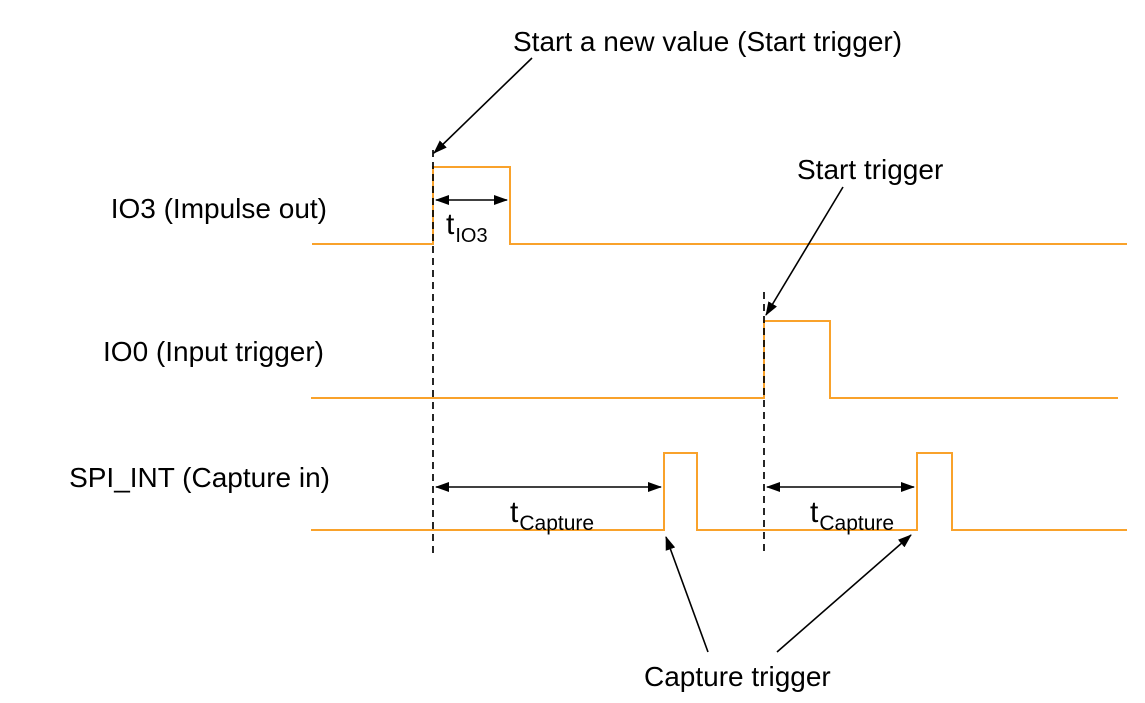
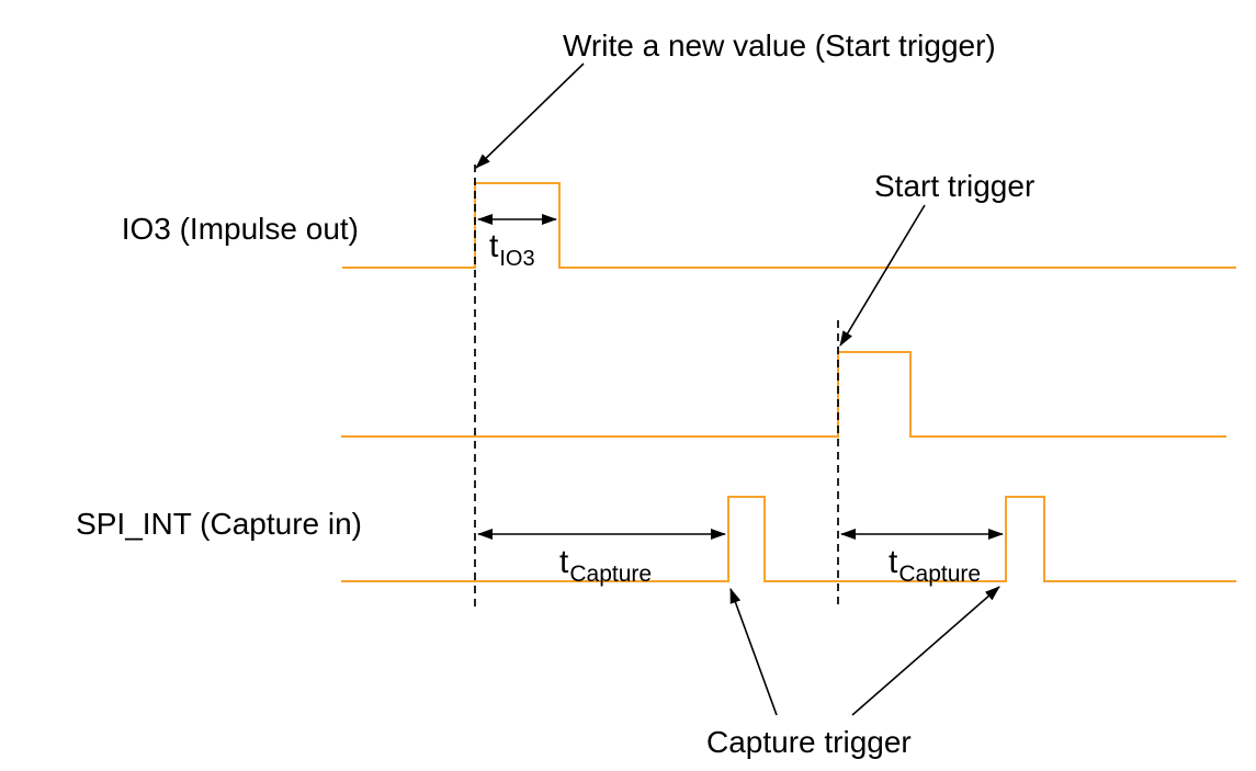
- Start a new value (Start trigger)
+ Write a new value (Start trigger)
  Start trigger
  Capture trigger
  IO3 (Impulse out)
- IO0 (Input trigger)
  SPI_INT (Capture in)
  tIO3
  tCapture
  tCapture
